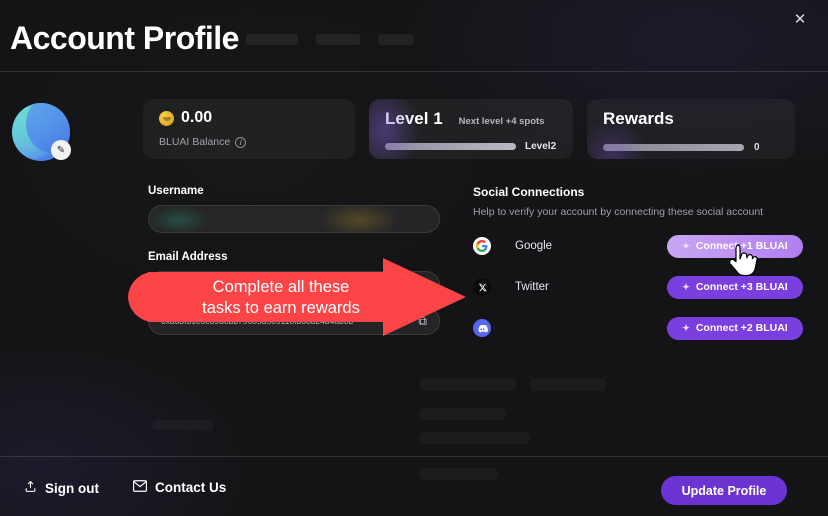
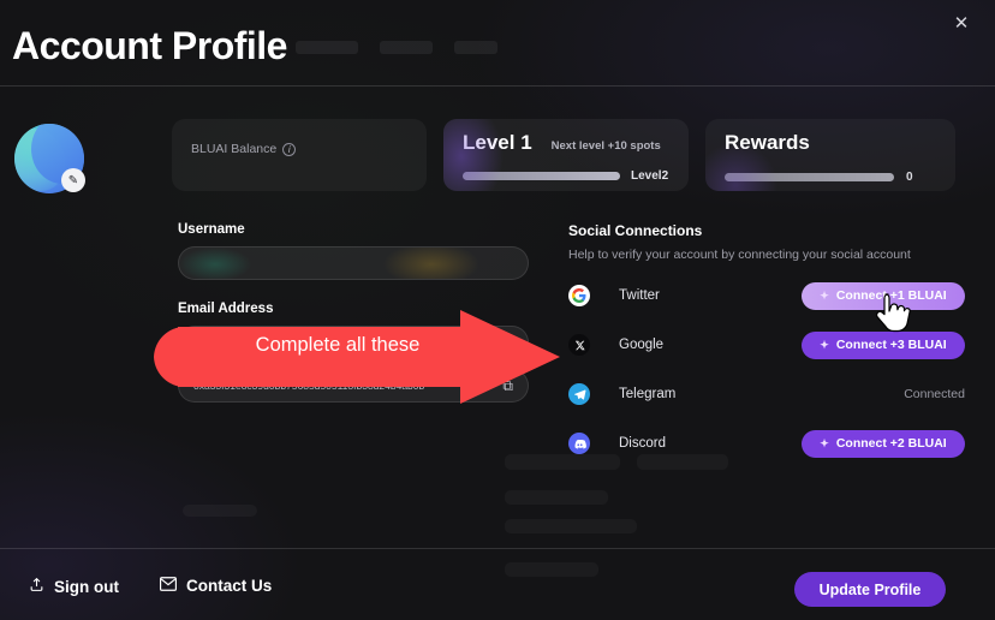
  Account Profile
  ✕
  ✎
- 0.00
  BLUAI Balance
  i
- Next level +4 spots
+ Next level +10 spots
  Level2
  0
  Username
  Email Address
  ⧉
  Social Connections
- Help to verify your account by connecting these social account
+ Help to verify your account by connecting your social account
- Google
+ Twitter
  ✦
  Connec +1 BLUAI
- Twitter
+ Google
  ✦
  Connect +3 BLUAI
+ Telegram
+ Connected
+ Discord
  ✦
  Connect +2 BLUAI
  Sign out
  Contact Us
  Update Profile
  Complete all these
- tasks to earn rewards
